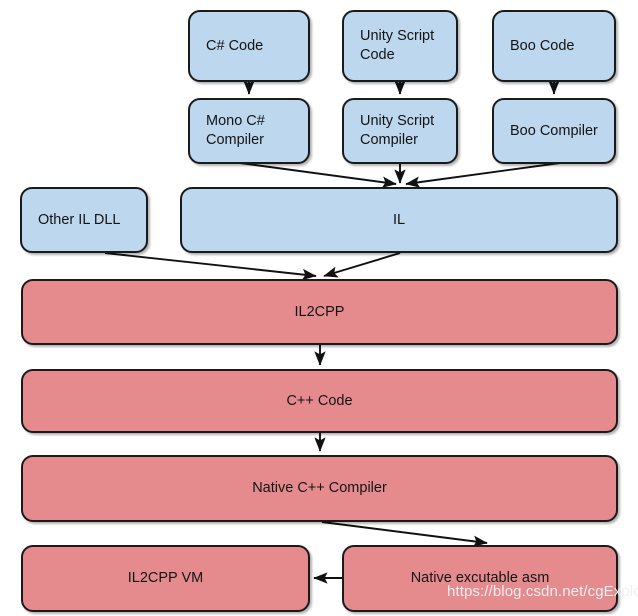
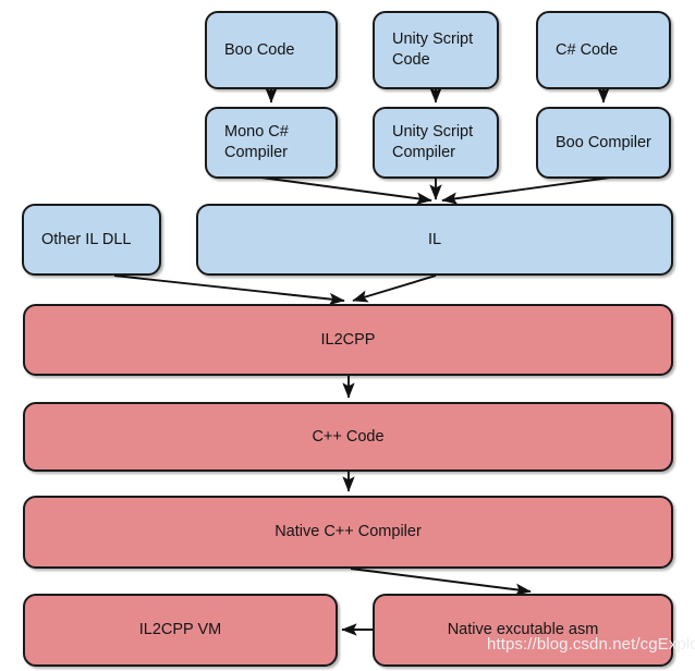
- C# Code
+ Boo Code
  Unity Script
  Code
- Boo Code
+ C# Code
  Mono C#
  Compiler
  Unity Script
  Compiler
  Boo Compiler
  Other IL DLL
  IL
  IL2CPP
  C++ Code
  Native C++ Compiler
  IL2CPP VM
  Native excutable asm
  https://blog.csdn.net/cgExplo
